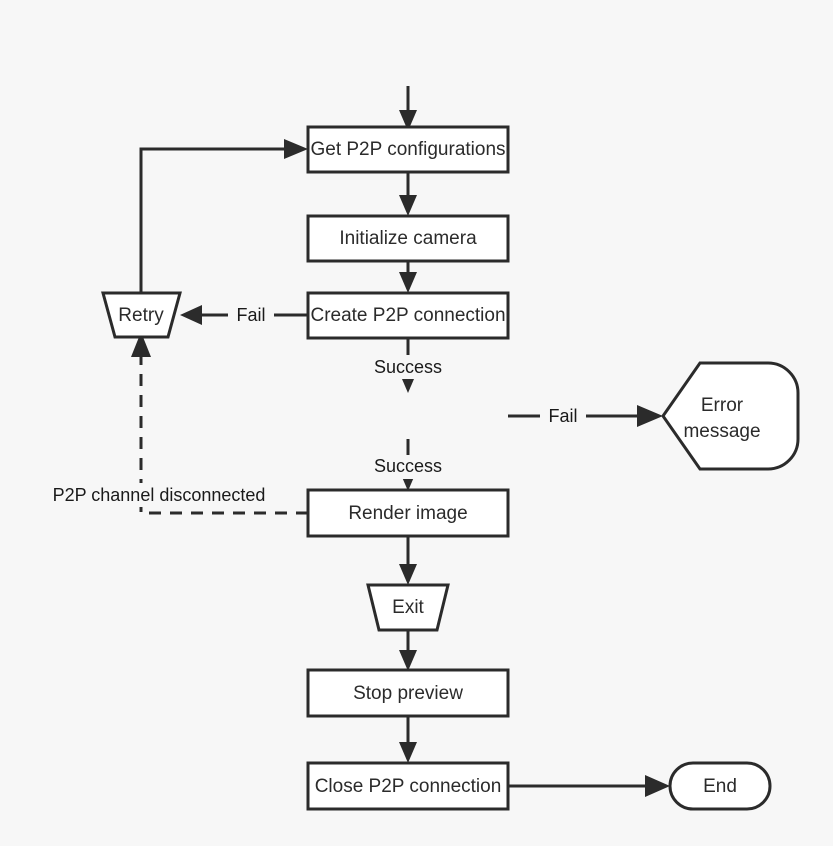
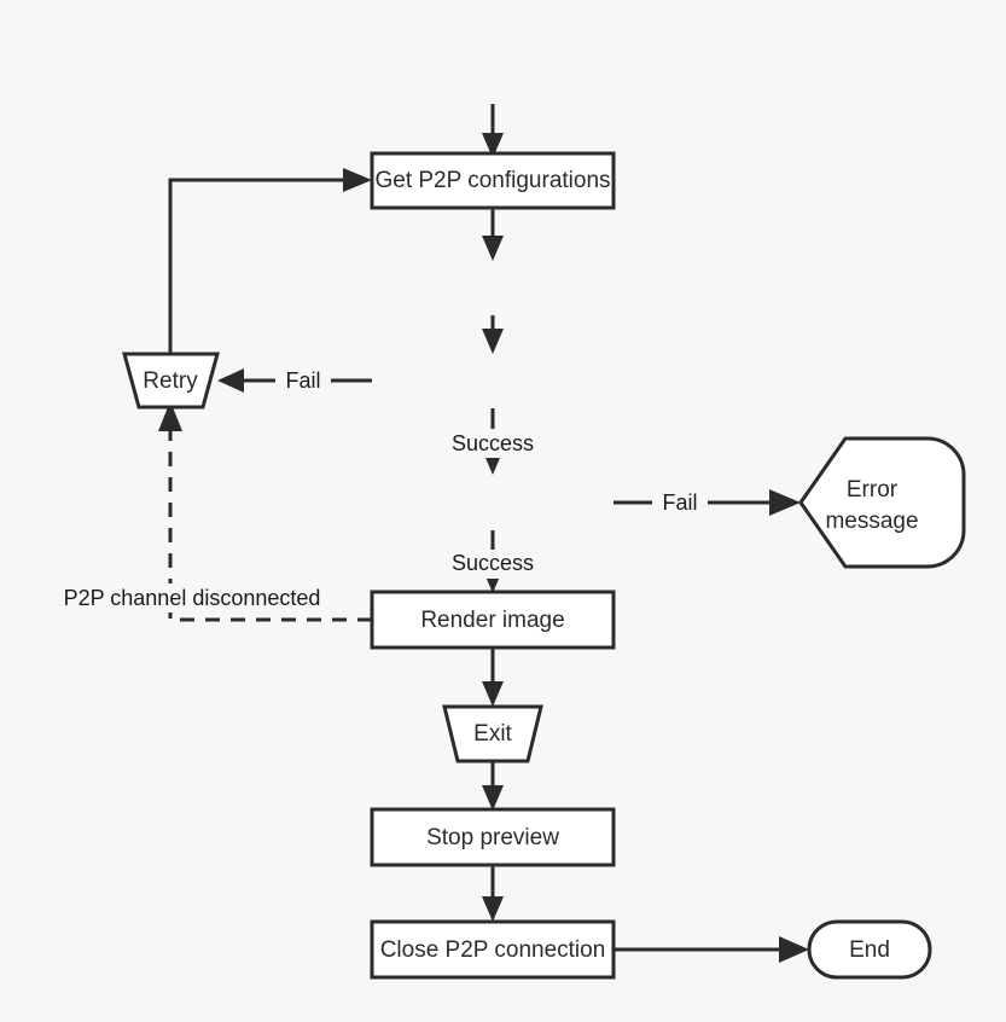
  Fail
  Success
  Fail
  Success
  P2P channel disconnected
  Get P2P configurations
- Initialize camera
- Create P2P connection
  Retry
  Error
  message
  Render image
  Exit
  Stop preview
  Close P2P connection
  End
